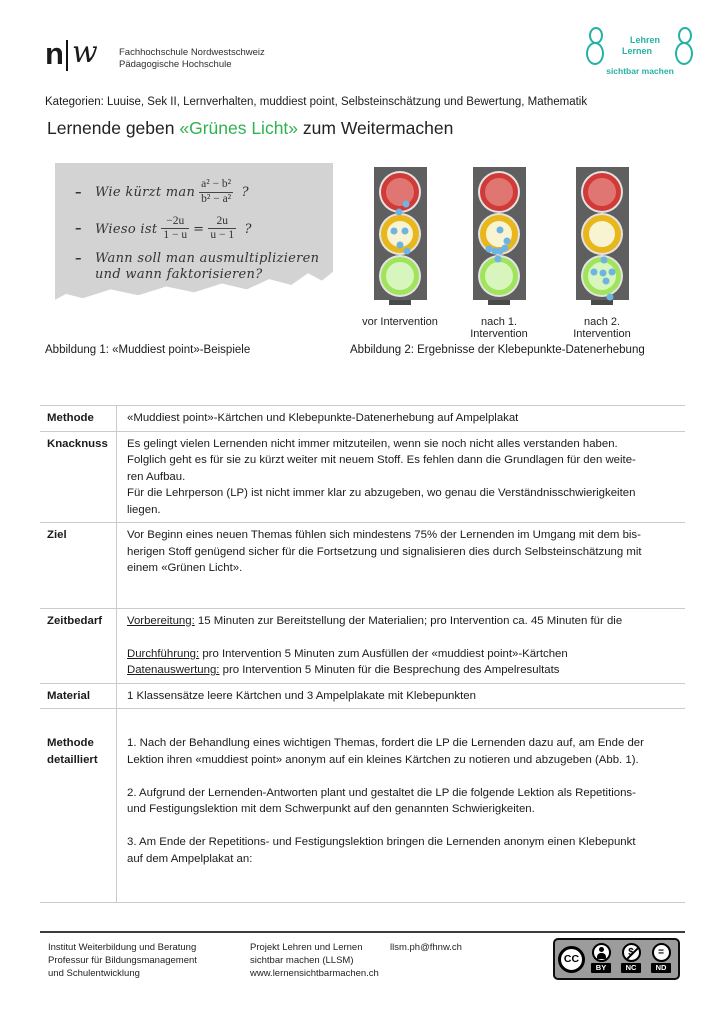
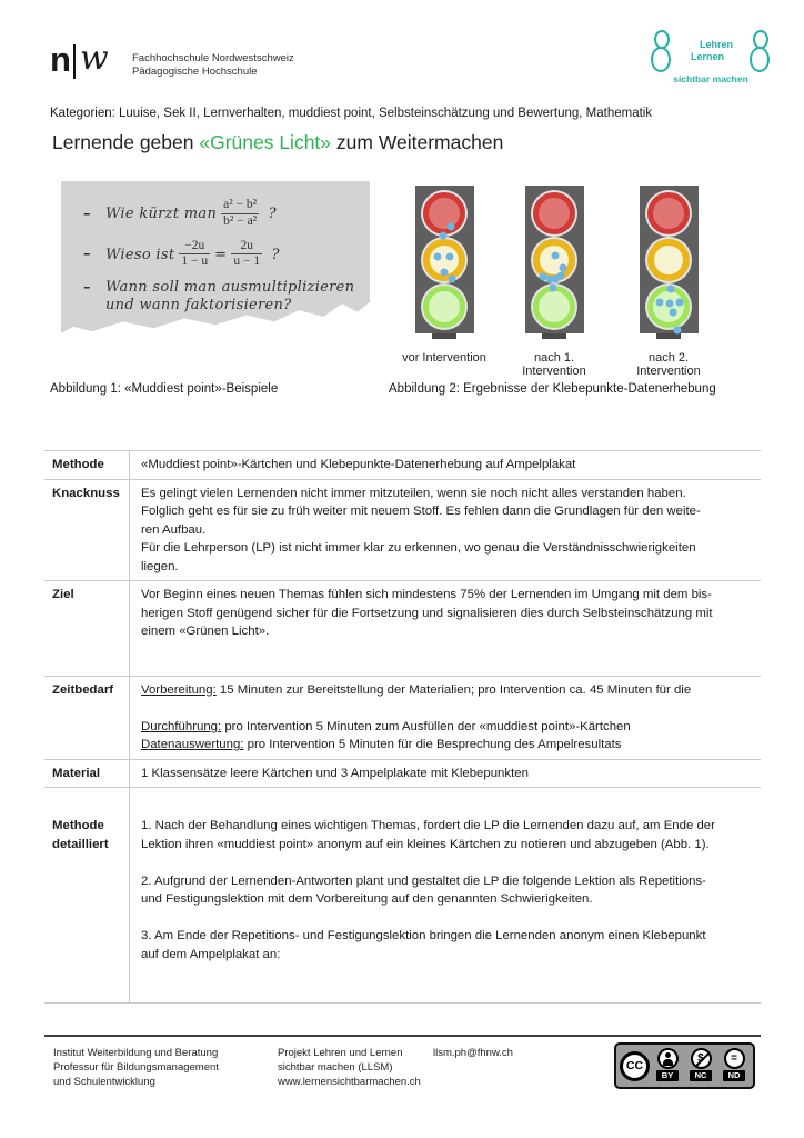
  n
  w
  Fachhochschule Nordwestschweiz
  Pädagogische Hochschule
  Lehren
  Lernen
  sichtbar machen
  Kategorien: Luuise, Sek II, Lernverhalten, muddiest point, Selbsteinschätzung und Bewertung, Mathematik
  Lernende geben «Grünes Licht» zum Weitermachen
  –
  Wie kürzt man
  a² − b²
  b² − a²
  ?
  –
  Wieso ist
  −2u
  1 − u
  =
  2u
  u − 1
  ?
  –
  Wann soll man ausmultiplizieren
  und wann faktorisieren?
  vor Intervention
  nach 1. Intervention
  nach 2. Intervention
  Abbildung 1: «Muddiest point»-Beispiele
  Abbildung 2: Ergebnisse der Klebepunkte-Datenerhebung
  Methode
  «Muddiest point»-Kärtchen und Klebepunkte-Datenerhebung auf Ampelplakat
  Knacknuss
  Es gelingt vielen Lernenden nicht immer mitzuteilen, wenn sie noch nicht alles verstanden haben.
- Folglich geht es für sie zu kürzt weiter mit neuem Stoff. Es fehlen dann die Grundlagen für den weite-
+ Folglich geht es für sie zu früh weiter mit neuem Stoff. Es fehlen dann die Grundlagen für den weite-
  ren Aufbau.
- Für die Lehrperson (LP) ist nicht immer klar zu abzugeben, wo genau die Verständnisschwierigkeiten
+ Für die Lehrperson (LP) ist nicht immer klar zu erkennen, wo genau die Verständnisschwierigkeiten
  liegen.
  Ziel
  Vor Beginn eines neuen Themas fühlen sich mindestens 75% der Lernenden im Umgang mit dem bis-
  herigen Stoff genügend sicher für die Fortsetzung und signalisieren dies durch Selbsteinschätzung mit
  einem «Grünen Licht».
  Zeitbedarf
  Vorbereitung: 15 Minuten zur Bereitstellung der Materialien; pro Intervention ca. 45 Minuten für die
  Durchführung: pro Intervention 5 Minuten zum Ausfüllen der «muddiest point»-Kärtchen
  Datenauswertung: pro Intervention 5 Minuten für die Besprechung des Ampelresultats
  Material
  1 Klassensätze leere Kärtchen und 3 Ampelplakate mit Klebepunkten
  Methode
  detailliert
  1. Nach der Behandlung eines wichtigen Themas, fordert die LP die Lernenden dazu auf, am Ende der
  Lektion ihren «muddiest point» anonym auf ein kleines Kärtchen zu notieren und abzugeben (Abb. 1).
  2. Aufgrund der Lernenden-Antworten plant und gestaltet die LP die folgende Lektion als Repetitions-
- und Festigungslektion mit dem Schwerpunkt auf den genannten Schwierigkeiten.
+ und Festigungslektion mit dem Vorbereitung auf den genannten Schwierigkeiten.
  3. Am Ende der Repetitions- und Festigungslektion bringen die Lernenden anonym einen Klebepunkt
  auf dem Ampelplakat an:
  Institut Weiterbildung und Beratung
  Professur für Bildungsmanagement
  und Schulentwicklung
  Projekt Lehren und Lernen
  sichtbar machen (LLSM)
  www.lernensichtbarmachen.ch
  llsm.ph@fhnw.ch
  CC
  BY
  $
  NC
  =
  ND
